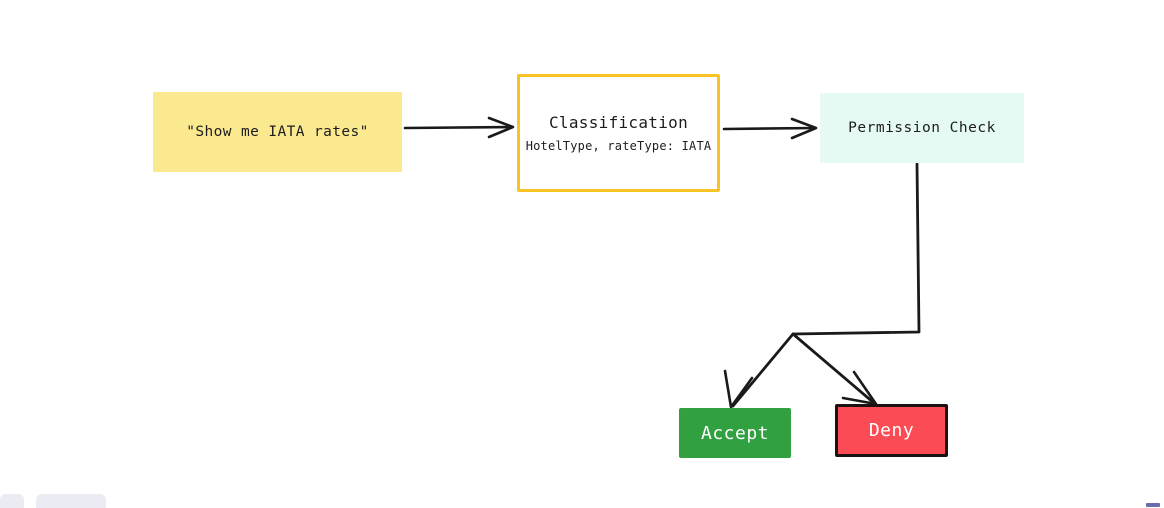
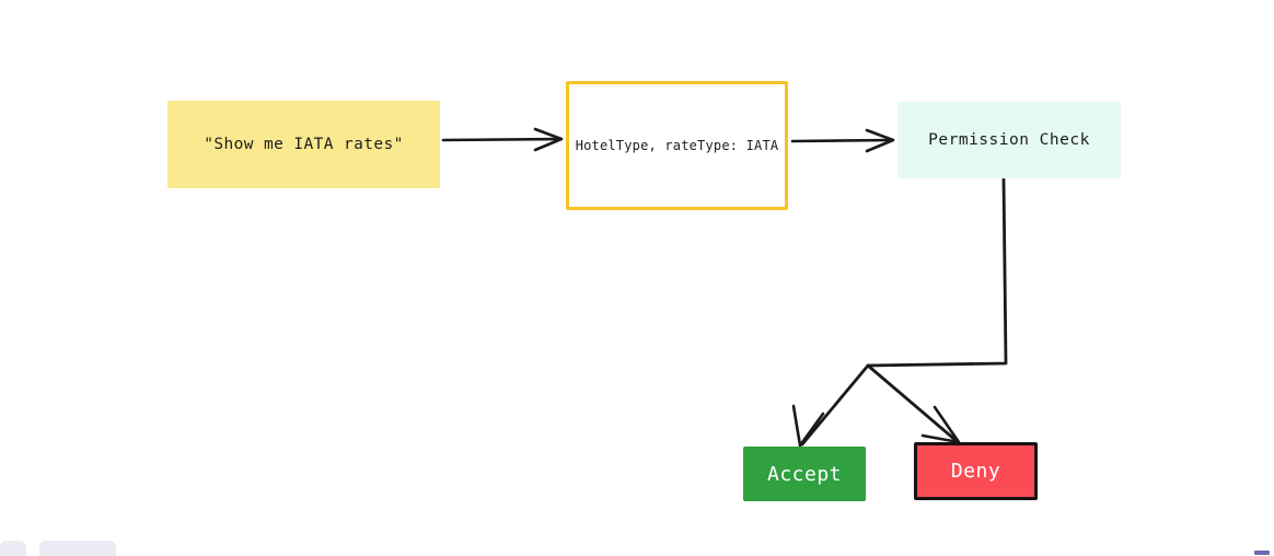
  "Show me IATA rates"
- Classification
  HotelType, rateType: IATA
  Permission Check
  Accept
  Deny
